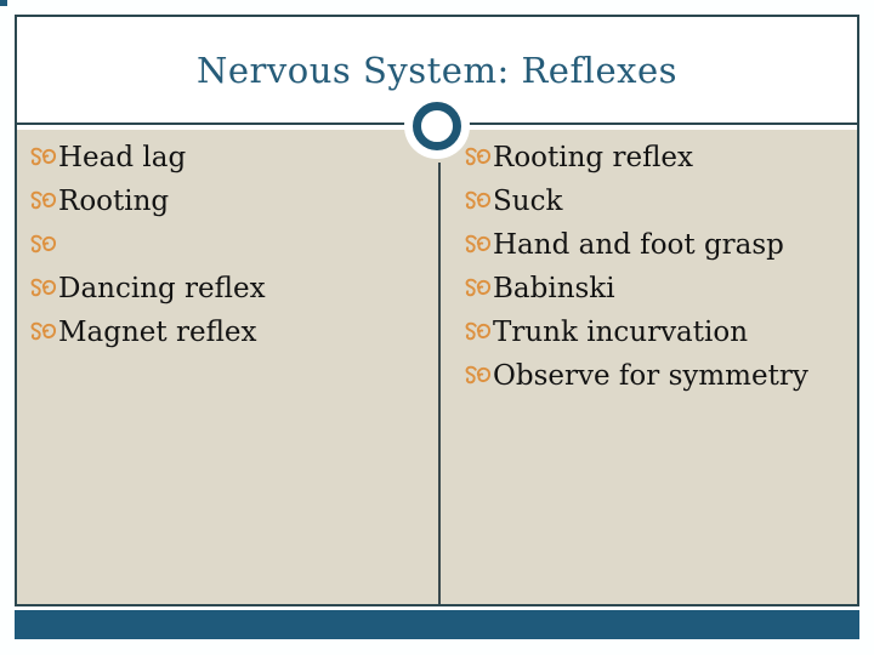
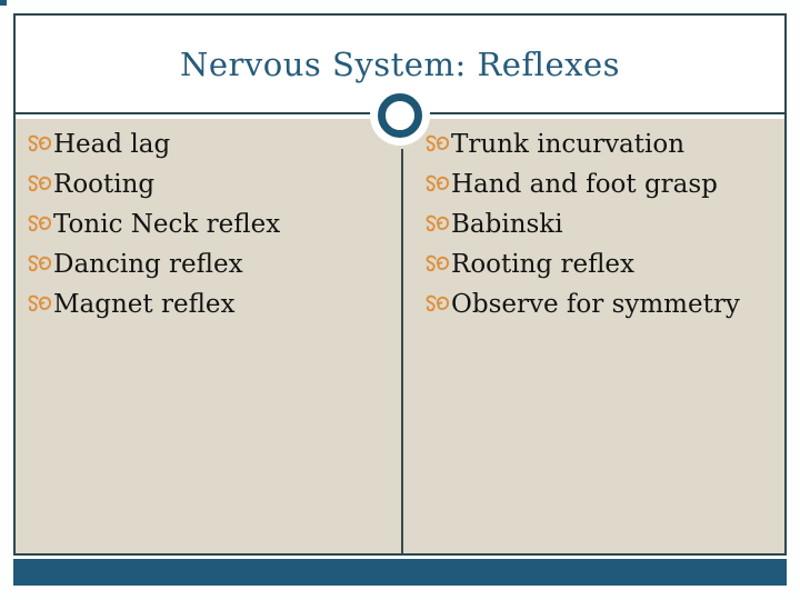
  Nervous System: Reflexes
  Head lag
  Rooting
+ Tonic Neck reflex
  Dancing reflex
  Magnet reflex
- Rooting reflex
+ Trunk incurvation
- Suck
  Hand and foot grasp
  Babinski
- Trunk incurvation
+ Rooting reflex
  Observe for symmetry
